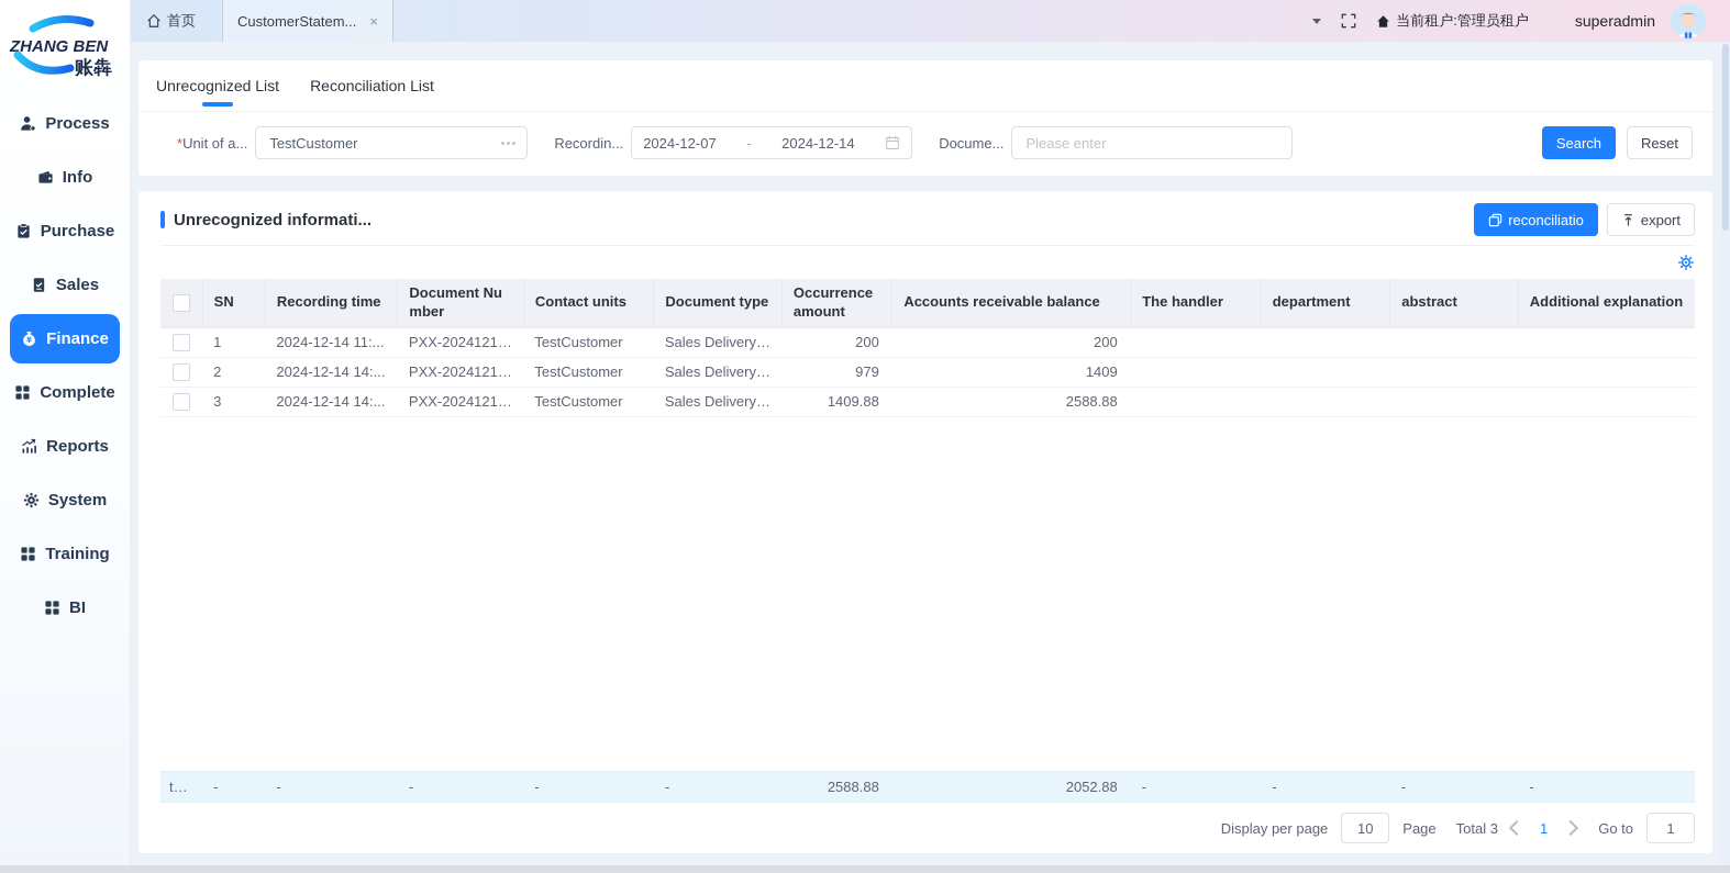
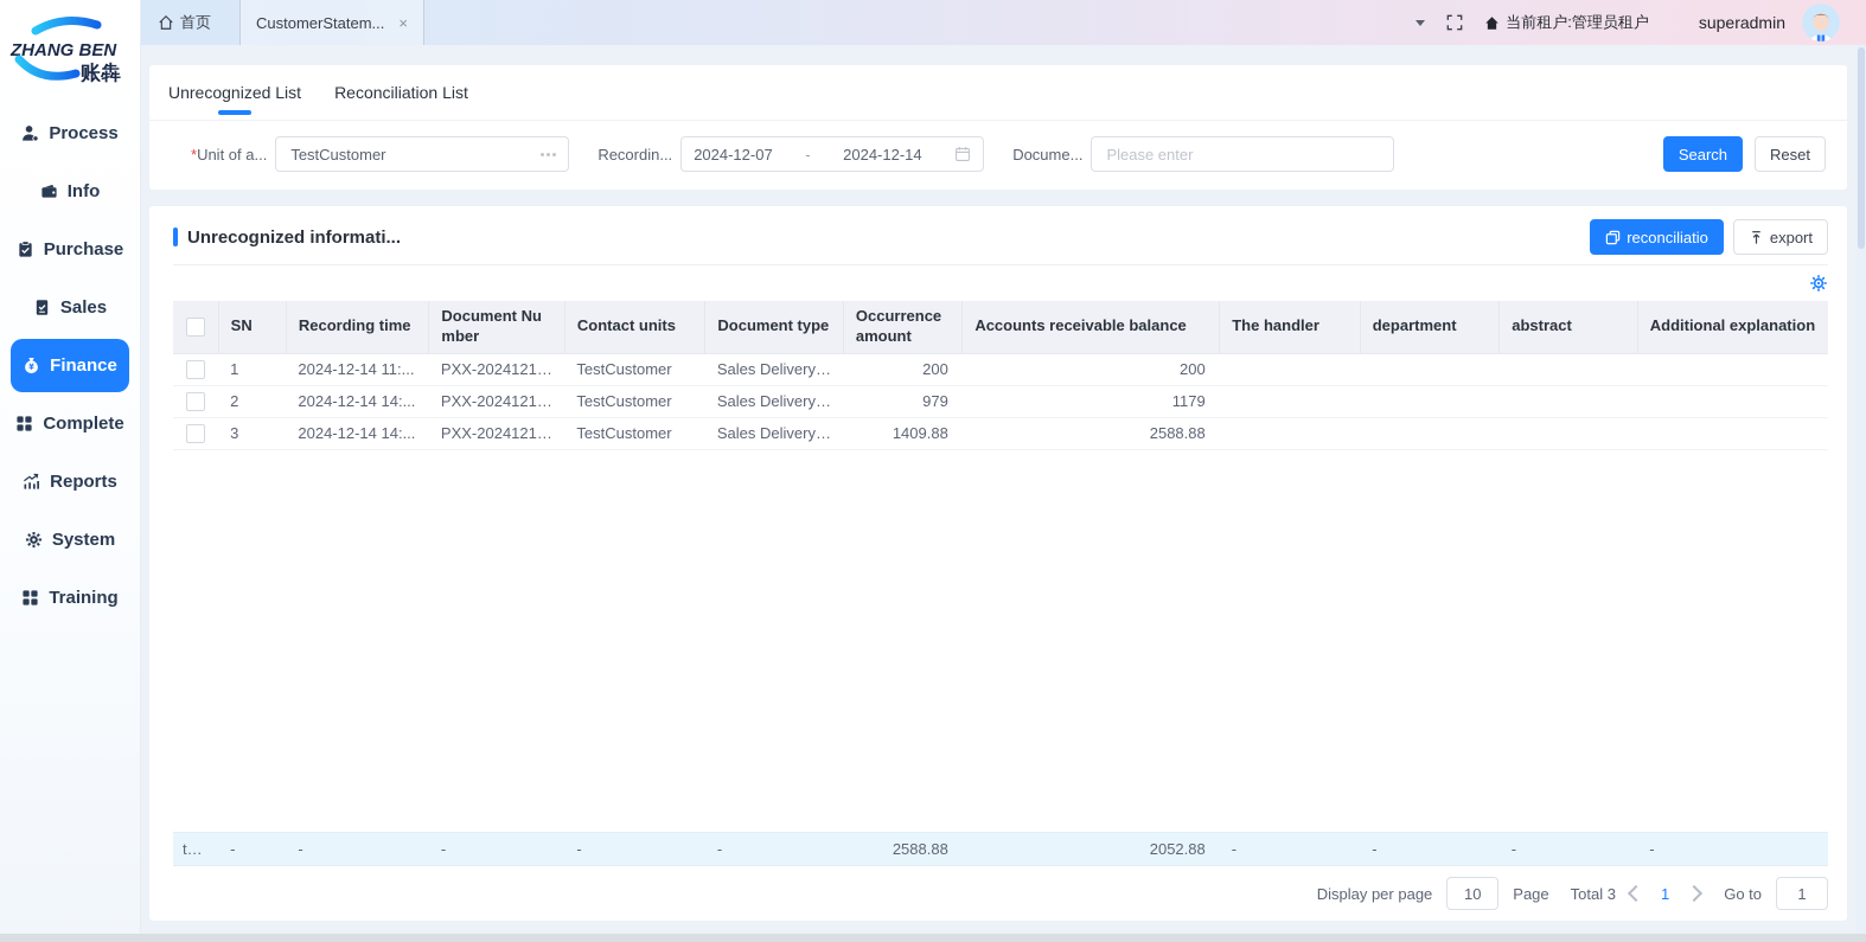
  ZHANG BEN
  账犇
  Process
  Info
  Purchase
  Sales
  Finance
  Complete
  Reports
  System
  Training
- BI
  首页
  CustomerStatem...
  ×
  当前租户:管理员租户
  superadmin
  Unrecognized List
  Reconciliation List
  *Unit of a...
  TestCustomer
  Recordin...
  2024-12-07
  -
  2024-12-14
  Docume...
  Please enter
  Search
  Reset
  Unrecognized informati...
  reconciliatio
  export
  	SN	Recording time	Document Number	Contact units	Document type	Occurrence amount	Accounts receivable balance	The handler	department	abstract	Additional explanation
  	1	2024-12-14 11:...	PXX-20241214-...	TestCustomer	Sales Delivery List	200	200
- 	2	2024-12-14 14:...	PXX-20241214-...	TestCustomer	Sales Delivery List	979	1409
+ 	2	2024-12-14 14:...	PXX-20241214-...	TestCustomer	Sales Delivery List	979	1179
  	3	2024-12-14 14:...	PXX-20241214-...	TestCustomer	Sales Delivery List	1409.88	2588.88
  total	-	-	-	-	-	2588.88	2052.88	-	-	-	-
  Display per page
  10
  Page
  Total 3
  1
  Go to
  1
